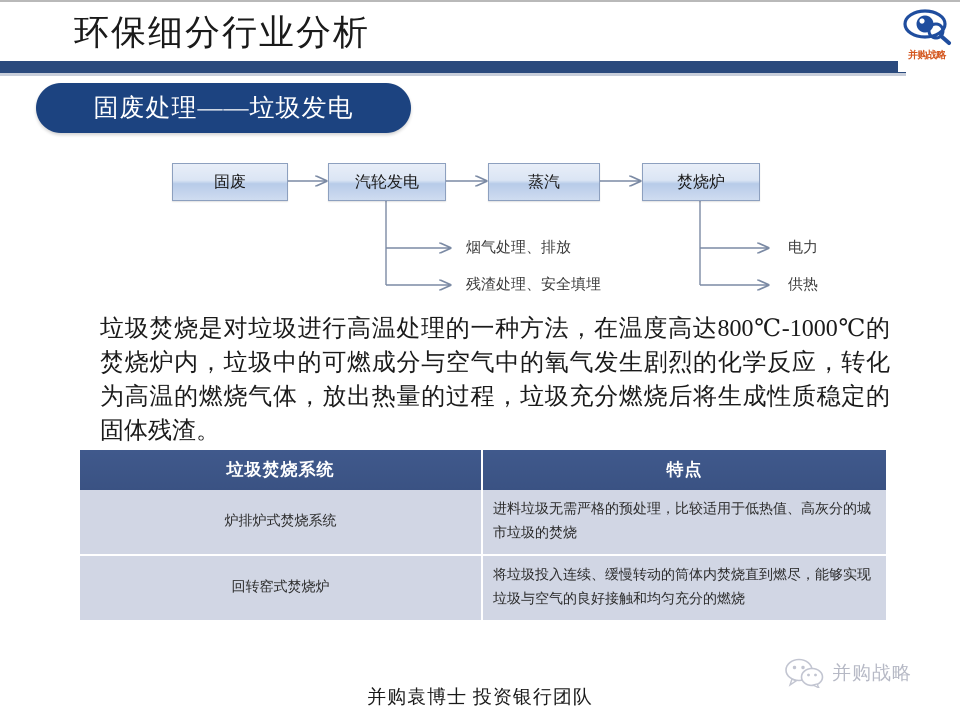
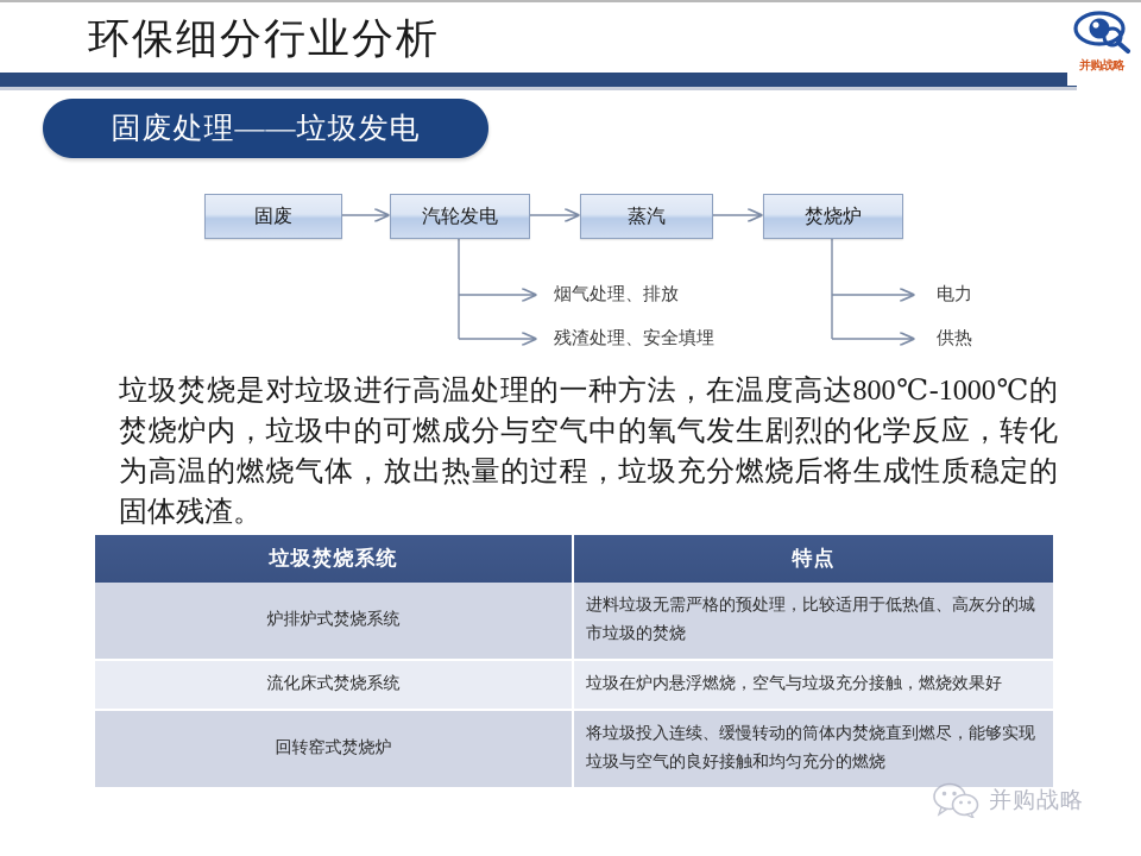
  环保细分行业分析
  并购战略
  固废处理——垃圾发电
  固废
  汽轮发电
  蒸汽
  焚烧炉
  烟气处理、排放
  残渣处理、安全填埋
  电力
  供热
  垃圾焚烧是对垃圾进行高温处理的一种方法，在温度高达800℃-1000℃的焚烧炉内，垃圾中的可燃成分与空气中的氧气发生剧烈的化学反应，转化为高温的燃烧气体，放出热量的过程，垃圾充分燃烧后将生成性质稳定的固体残渣。
  垃圾焚烧系统	特点
  炉排炉式焚烧系统	进料垃圾无需严格的预处理，比较适用于低热值、高灰分的城市垃圾的焚烧
+ 流化床式焚烧系统	垃圾在炉内悬浮燃烧，空气与垃圾充分接触，燃烧效果好
  回转窑式焚烧炉	将垃圾投入连续、缓慢转动的筒体内焚烧直到燃尽，能够实现垃圾与空气的良好接触和均匀充分的燃烧
  并购战略
- 并购袁博士 投资银行团队
